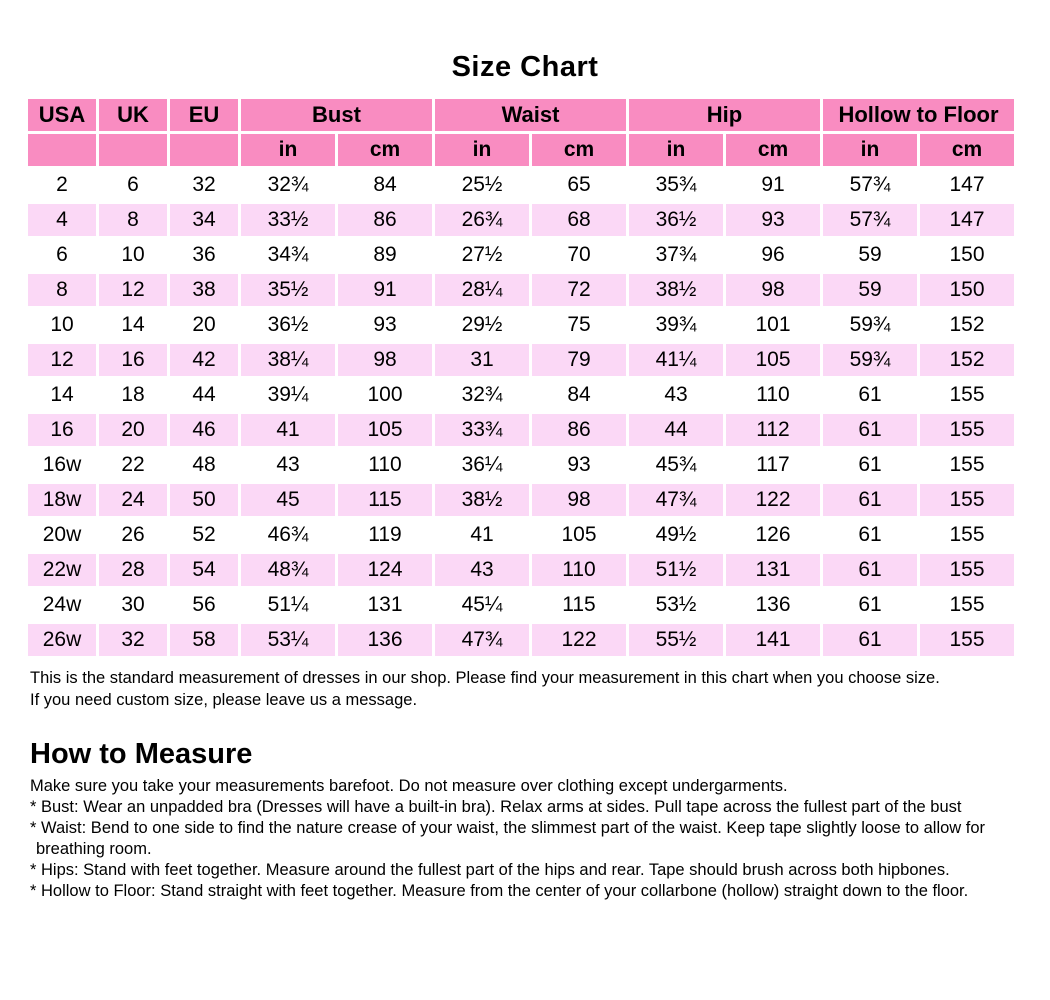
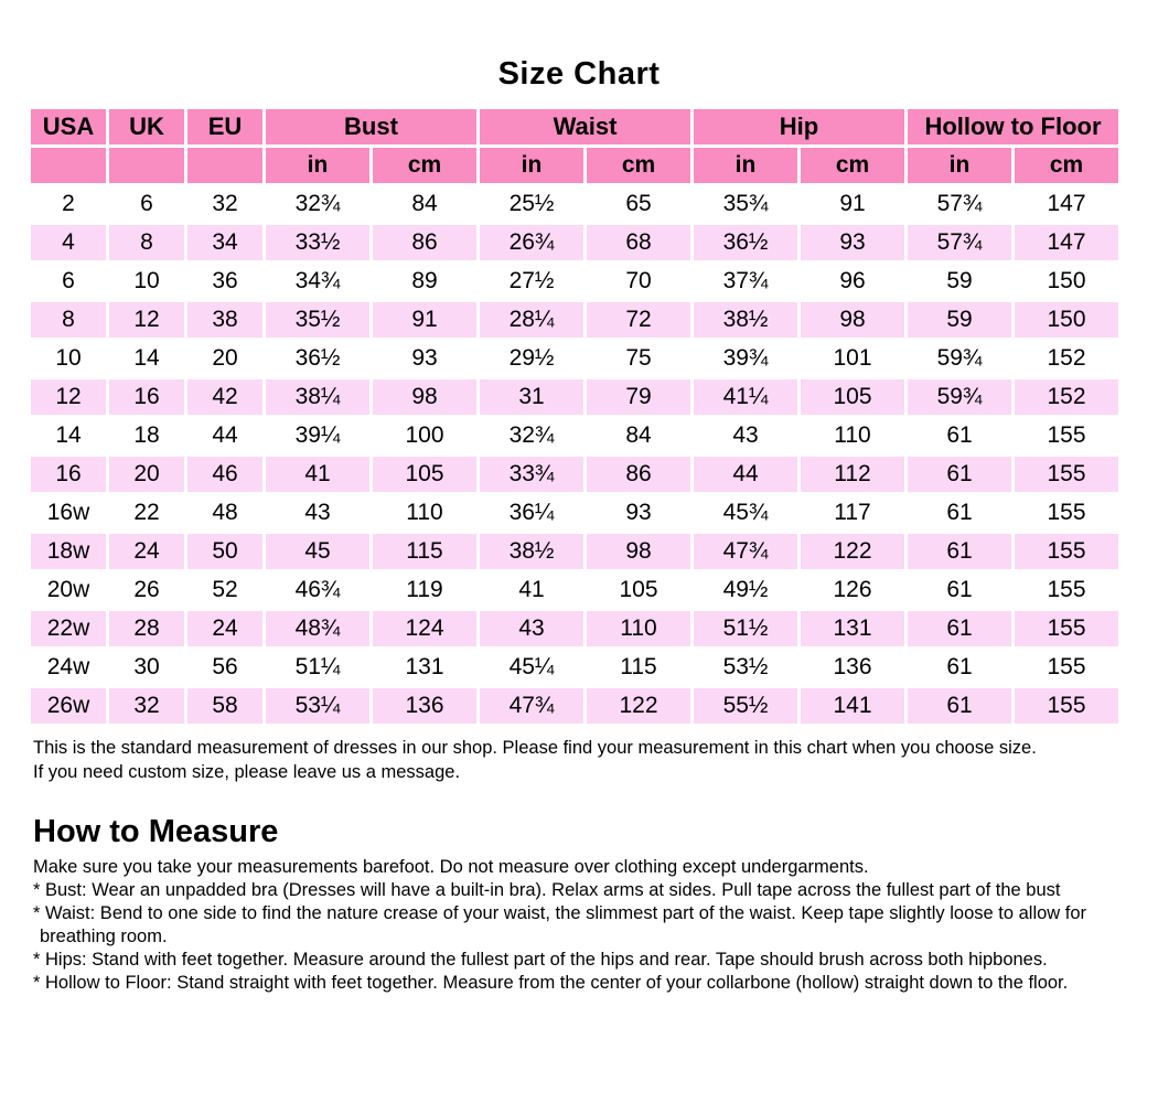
  Size Chart
  USA	UK	EU	Bust	Waist	Hip	Hollow to Floor
  			in	cm	in	cm	in	cm	in	cm
  2	6	32	32¾	84	25½	65	35¾	91	57¾	147
  4	8	34	33½	86	26¾	68	36½	93	57¾	147
  6	10	36	34¾	89	27½	70	37¾	96	59	150
  8	12	38	35½	91	28¼	72	38½	98	59	150
  10	14	20	36½	93	29½	75	39¾	101	59¾	152
  12	16	42	38¼	98	31	79	41¼	105	59¾	152
  14	18	44	39¼	100	32¾	84	43	110	61	155
  16	20	46	41	105	33¾	86	44	112	61	155
  16w	22	48	43	110	36¼	93	45¾	117	61	155
  18w	24	50	45	115	38½	98	47¾	122	61	155
  20w	26	52	46¾	119	41	105	49½	126	61	155
- 22w	28	54	48¾	124	43	110	51½	131	61	155
+ 22w	28	24	48¾	124	43	110	51½	131	61	155
  24w	30	56	51¼	131	45¼	115	53½	136	61	155
  26w	32	58	53¼	136	47¾	122	55½	141	61	155
  This is the standard measurement of dresses in our shop. Please find your measurement in this chart when you choose size.
  If you need custom size, please leave us a message.
  How to Measure
  Make sure you take your measurements barefoot. Do not measure over clothing except undergarments.
  * Bust: Wear an unpadded bra (Dresses will have a built-in bra). Relax arms at sides. Pull tape across the fullest part of the bust
  * Waist: Bend to one side to find the nature crease of your waist, the slimmest part of the waist. Keep tape slightly loose to allow for breathing room.
  * Hips: Stand with feet together. Measure around the fullest part of the hips and rear. Tape should brush across both hipbones.
  * Hollow to Floor: Stand straight with feet together. Measure from the center of your collarbone (hollow) straight down to the floor.
